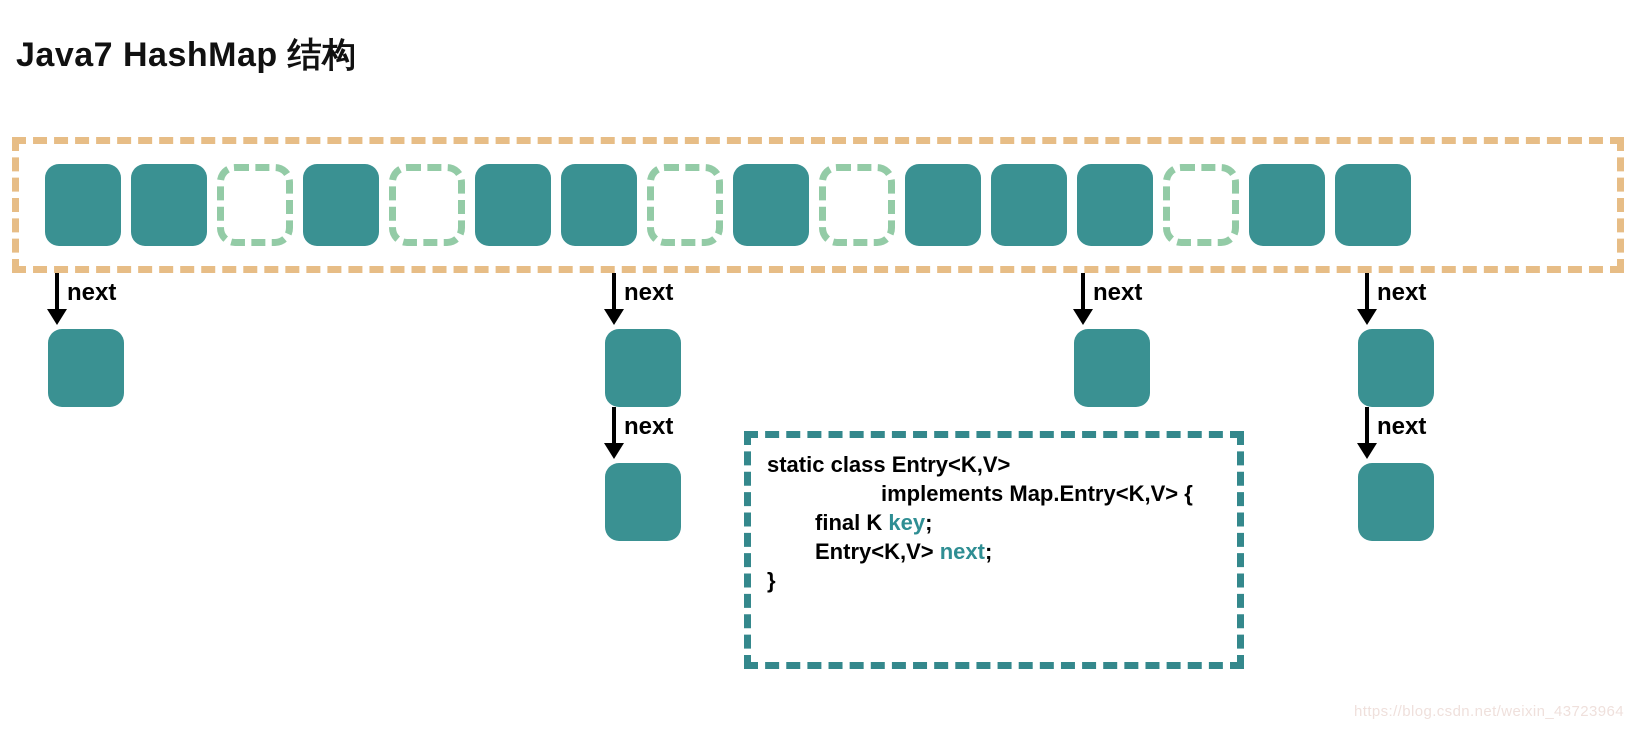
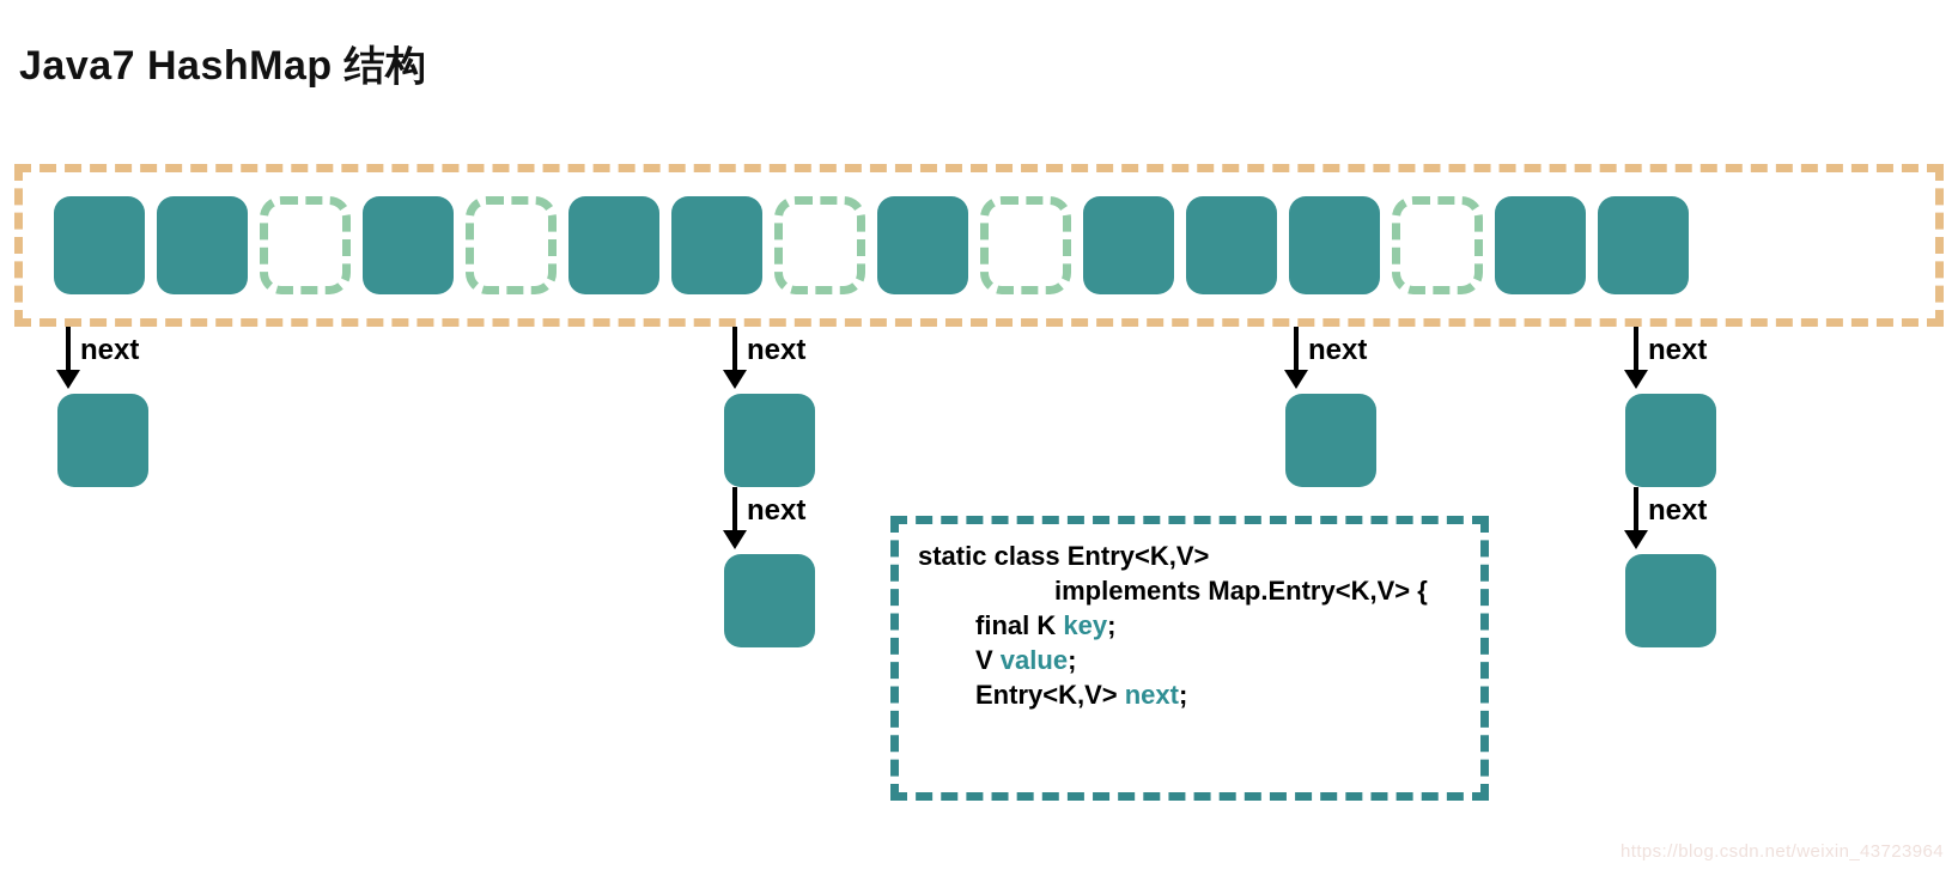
  Java7 HashMap 结构
  next
  next
  next
  next
  next
  next
  static class Entry<K,V>
  implements Map.Entry<K,V> {
  final K key;
+ V value;
  Entry<K,V> next;
- }
  https://blog.csdn.net/weixin_43723964
